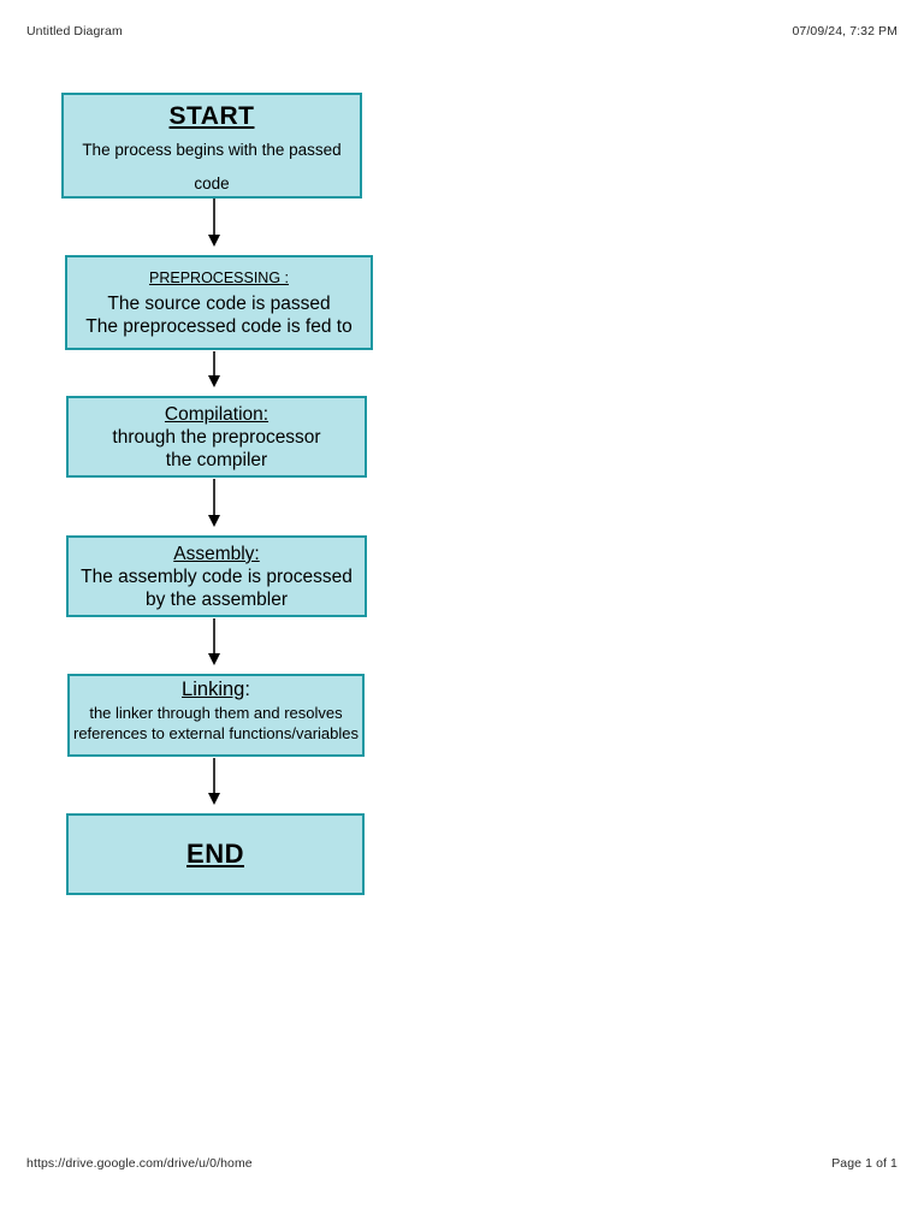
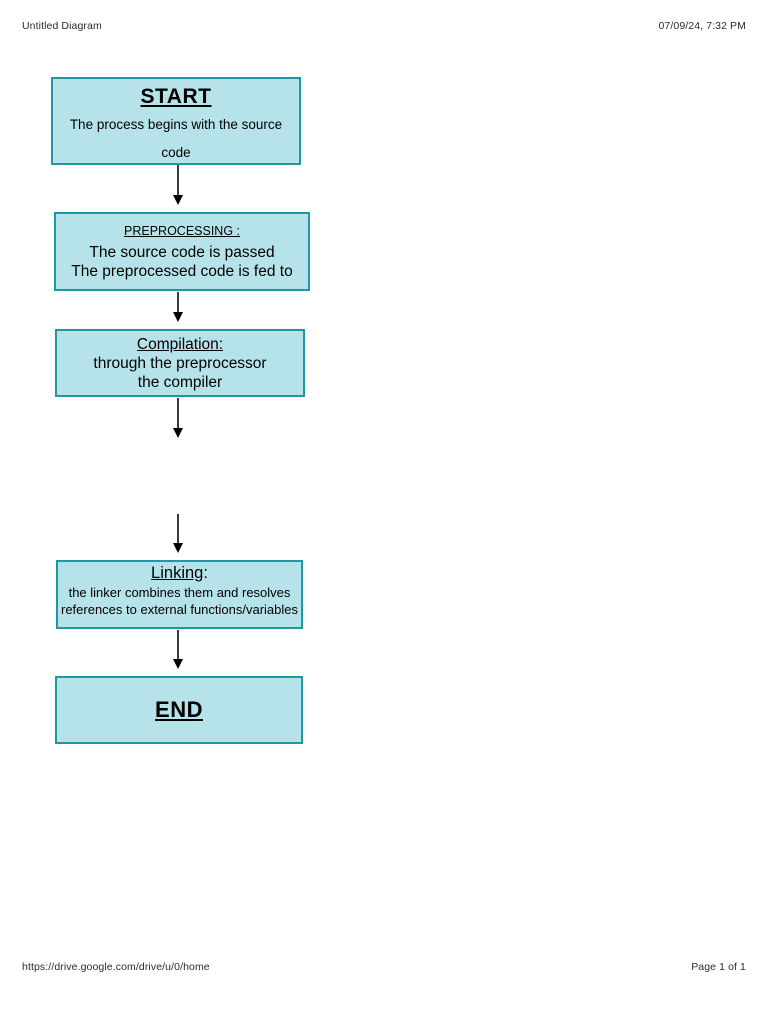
  Untitled Diagram
  07/09/24, 7:32 PM
  START
- The process begins with the passed
+ The process begins with the source
  code
  PREPROCESSING :
  The source code is passed
  The preprocessed code is fed to
  Compilation:
  through the preprocessor
  the compiler
- Assembly:
- The assembly code is processed
- by the assembler
  Linking:
- the linker through them and resolves
+ the linker combines them and resolves
  references to external functions/variables
  END
  https://drive.google.com/drive/u/0/home
  Page 1 of 1
